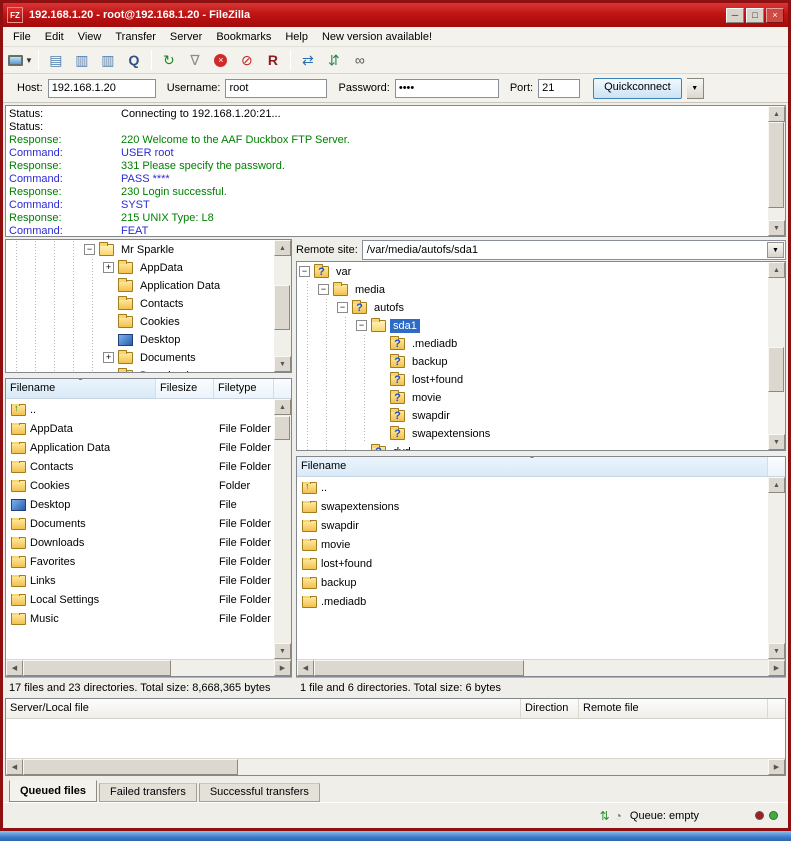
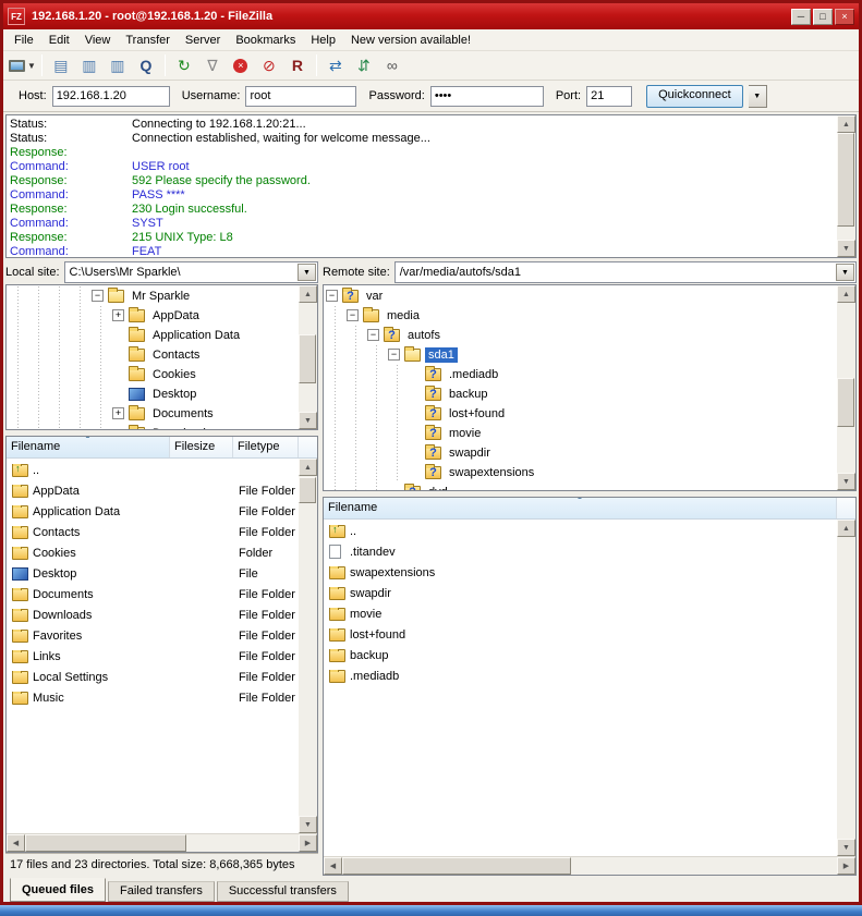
  FZ
  192.168.1.20 - root@192.168.1.20 - FileZilla
  ─
  □
  ×
  File
  Edit
  View
  Transfer
  Server
  Bookmarks
  Help
  New version available!
  ▼
  ▤
  ▥
  ▥
  Q
  ↻
  ∇
  ×
  ⊘
  R
  ⇄
  ⇵
  ∞
  Host:
  192.168.1.20
  Username:
  root
  Password:
  ••••
  Port:
  21
  Quickconnect
  Status:
  Connecting to 192.168.1.20:21...
  Status:
+ Connection established, waiting for welcome message...
  Response:
- 220 Welcome to the AAF Duckbox FTP Server.
  Command:
  USER root
  Response:
- 331 Please specify the password.
+ 592 Please specify the password.
  Command:
  PASS ****
  Response:
  230 Login successful.
  Command:
  SYST
  Response:
  215 UNIX Type: L8
  Command:
  FEAT
+ Local site:
+ C:\Users\Mr Sparkle\
  −
  Mr Sparkle
  +
  AppData
  Application Data
  Contacts
  Cookies
  Desktop
  +
  Documents
  Filename
  Filesize
  Filetype
  ↑
  ..
  AppData
  File Folder
  Application Data
  File Folder
  Contacts
  File Folder
  Cookies
  Folder
  Desktop
  File
  Documents
  File Folder
  Downloads
  File Folder
  Favorites
  File Folder
  Links
  File Folder
  Local Settings
  File Folder
  Music
  File Folder
  17 files and 23 directories. Total size: 8,668,365 bytes
  Remote site:
  /var/media/autofs/sda1
  −
  ?
  var
  −
  media
  −
  ?
  autofs
  −
  sda1
  ?
  .mediadb
  ?
  backup
  ?
  lost+found
  ?
  movie
  ?
  swapdir
  ?
  swapextensions
  Filename
  ↑
  ..
+ .titandev
  swapextensions
  swapdir
  movie
  lost+found
  backup
  .mediadb
- 1 file and 6 directories. Total size: 6 bytes
- Server/Local file
- Direction
- Remote file
  Queued files
  Failed transfers
  Successful transfers
- ⇅
- ◔
- Queue: empty
